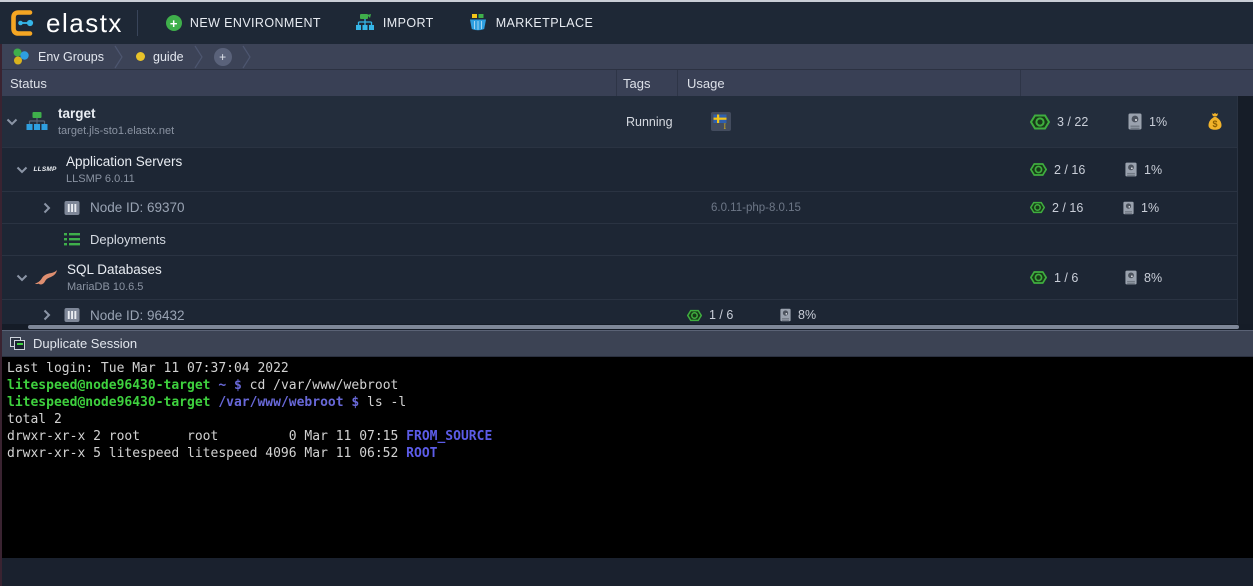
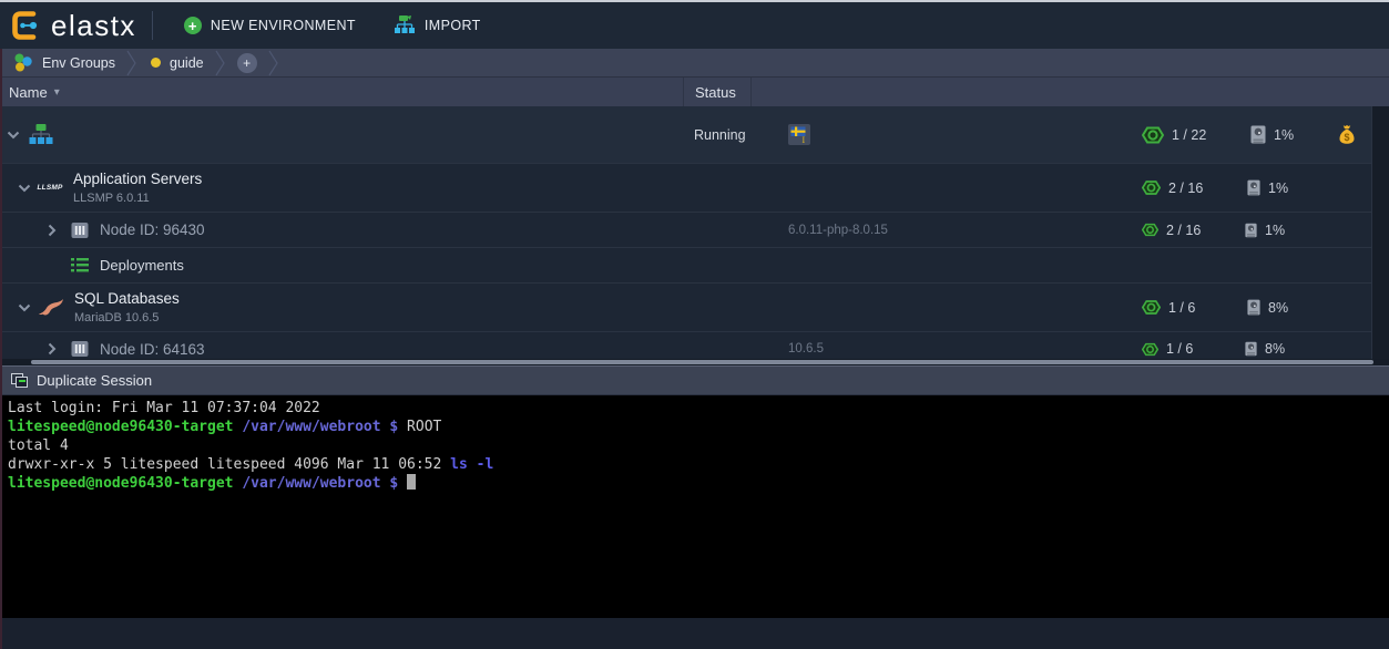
  elastx
  +
  NEW ENVIRONMENT
  IMPORT
- MARKETPLACE
  Env Groups
  guide
  +
+ Name
+ ▾
  Status
- Tags
- Usage
- target
- target.jls-sto1.elastx.net
  Running
  I
- 3 / 22
+ 1 / 22
  1%
  $
  Application Servers
  LLSMP 6.0.11
  2 / 16
  1%
- Node ID: 69370
+ Node ID: 96430
  6.0.11-php-8.0.15
  2 / 16
  1%
  Deployments
  SQL Databases
  MariaDB 10.6.5
  1 / 6
  8%
- Node ID: 96432
+ Node ID: 64163
+ 10.6.5
  1 / 6
  8%
  Duplicate Session
- Last login: Tue Mar 11 07:37:04 2022
+ Last login: Fri Mar 11 07:37:04 2022
- litespeed@node96430-target ~ $ cd /var/www/webroot
- litespeed@node96430-target /var/www/webroot $ ls -l
+ litespeed@node96430-target /var/www/webroot $ ROOT
- total 2
+ total 4
- drwxr-xr-x 2 root root 0 Mar 11 07:15 FROM_SOURCE
- drwxr-xr-x 5 litespeed litespeed 4096 Mar 11 06:52 ROOT
+ drwxr-xr-x 5 litespeed litespeed 4096 Mar 11 06:52 ls -l
+ litespeed@node96430-target /var/www/webroot $
